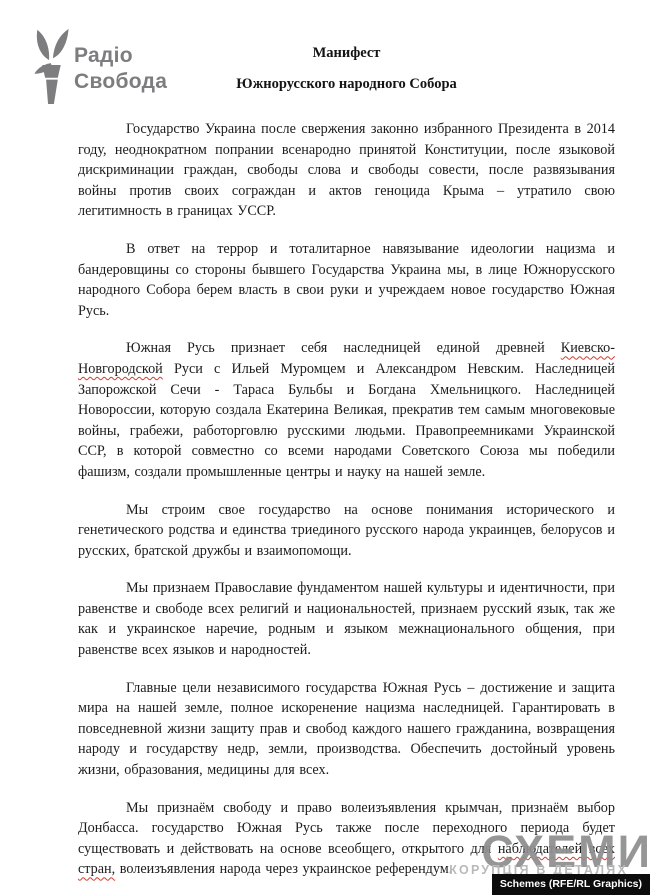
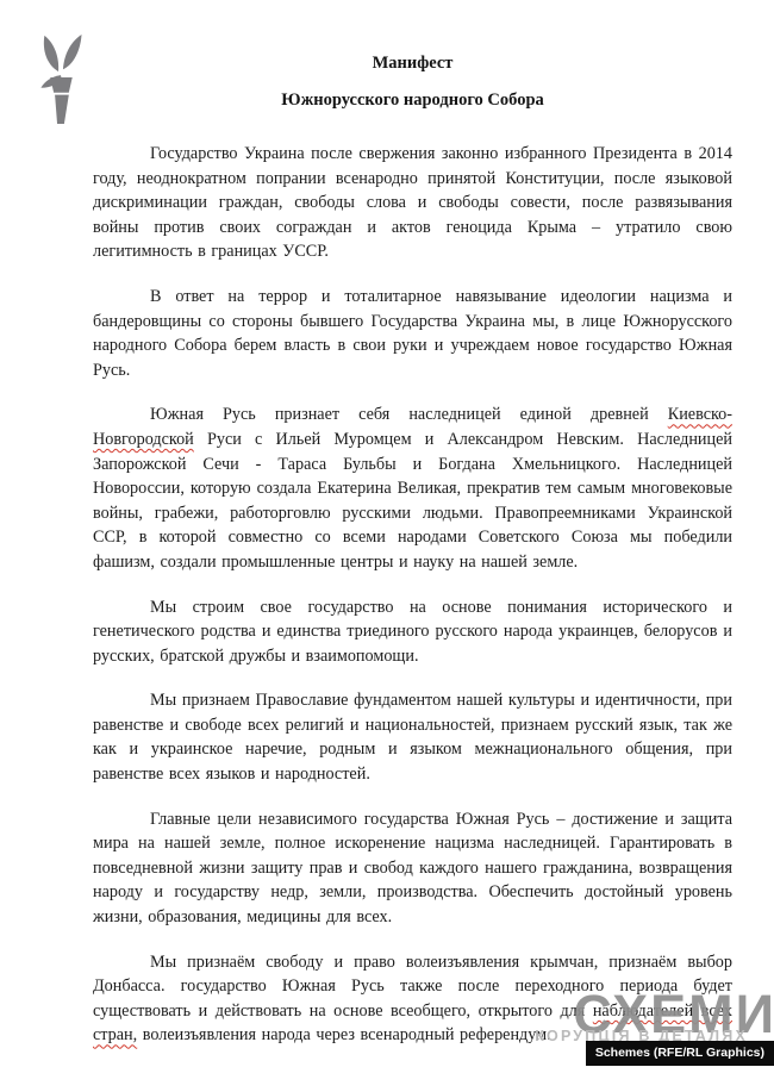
- Радіо
- Свобода
  Манифест
  Южнорусского народного Собора
  Государство Украина после свержения законно избранного Президента в 2014 году, неоднократном попрании всенародно принятой Конституции, после языковой дискриминации граждан, свободы слова и свободы совести, после развязывания войны против своих сограждан и актов геноцида Крыма – утратило свою легитимность в границах УССР.
  В ответ на террор и тоталитарное навязывание идеологии нацизма и бандеровщины со стороны бывшего Государства Украина мы, в лице Южнорусского народного Собора берем власть в свои руки и учреждаем новое государство Южная Русь.
  Южная Русь признает себя наследницей единой древней Киевско-Новгородской Руси с Ильей Муромцем и Александром Невским. Наследницей Запорожской Сечи - Тараса Бульбы и Богдана Хмельницкого. Наследницей Новороссии, которую создала Екатерина Великая, прекратив тем самым многовековые войны, грабежи, работорговлю русскими людьми. Правопреемниками Украинской ССР, в которой совместно со всеми народами Советского Союза мы победили фашизм, создали промышленные центры и науку на нашей земле.
  Мы строим свое государство на основе понимания исторического и генетического родства и единства триединого русского народа украинцев, белорусов и русских, братской дружбы и взаимопомощи.
  Мы признаем Православие фундаментом нашей культуры и идентичности, при равенстве и свободе всех религий и национальностей, признаем русский язык, так же как и украинское наречие, родным и языком межнационального общения, при равенстве всех языков и народностей.
  Главные цели независимого государства Южная Русь – достижение и защита мира на нашей земле, полное искоренение нацизма наследницей. Гарантировать в повседневной жизни защиту прав и свобод каждого нашего гражданина, возвращения народу и государству недр, земли, производства. Обеспечить достойный уровень жизни, образования, медицины для всех.
- Мы признаём свободу и право волеизъявления крымчан, признаём выбор Донбасса. государство Южная Русь также после переходного периода будет существовать и действовать на основе всеобщего, открытого для наблюдателей всех стран, волеизъявления народа через украинское референдум.
+ Мы признаём свободу и право волеизъявления крымчан, признаём выбор Донбасса. государство Южная Русь также после переходного периода будет существовать и действовать на основе всеобщего, открытого для наблюдателей всех стран, волеизъявления народа через всенародный референдум.
  СХЕМИ
  КОРУПЦІЯ В ДЕТАЛЯХ
  Schemes (RFE/RL Graphics)
